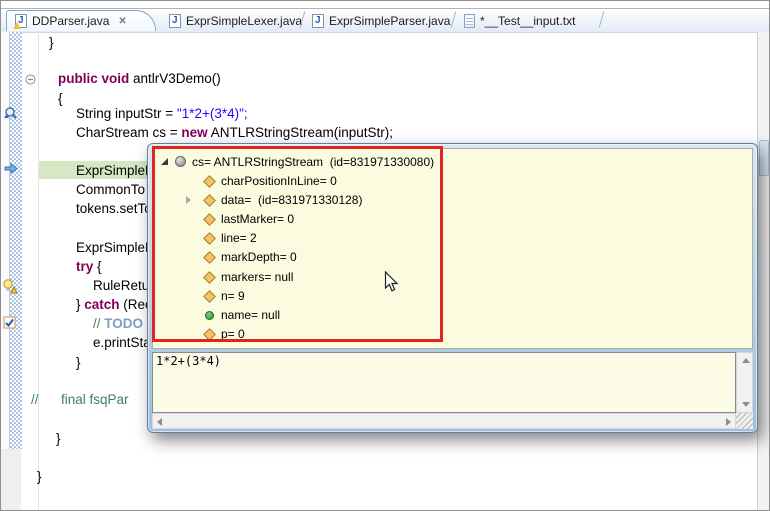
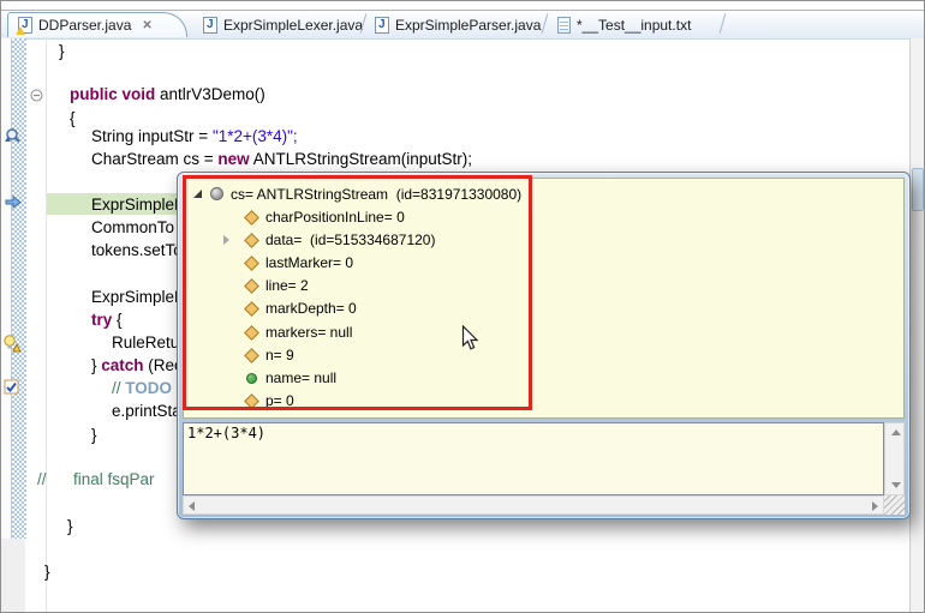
  J
  DDParser.java
  ✕
  J
  ExprSimpleLexer.java
  J
  ExprSimpleParser.java
  *__Test__input.txt
  }
  public void antlrV3Demo()
  {
  String inputStr = "1*2+(3*4)";
  CharStream cs = new ANTLRStringStream(inputStr);
  ExprSimple
  CommonTo
  tokens.setT
  ExprSimple
  try {
  RuleRetu
  } catch (Re
  // TODO
  e.printSt
  }
  // final fsqPar
  }
  }
  cs= ANTLRStringStream (id=831971330080)
  charPositionInLine= 0
- data= (id=831971330128)
+ data= (id=515334687120)
  lastMarker= 0
  line= 2
  markDepth= 0
  markers= null
  n= 9
  name= null
  p= 0
  1*2+(3*4)
